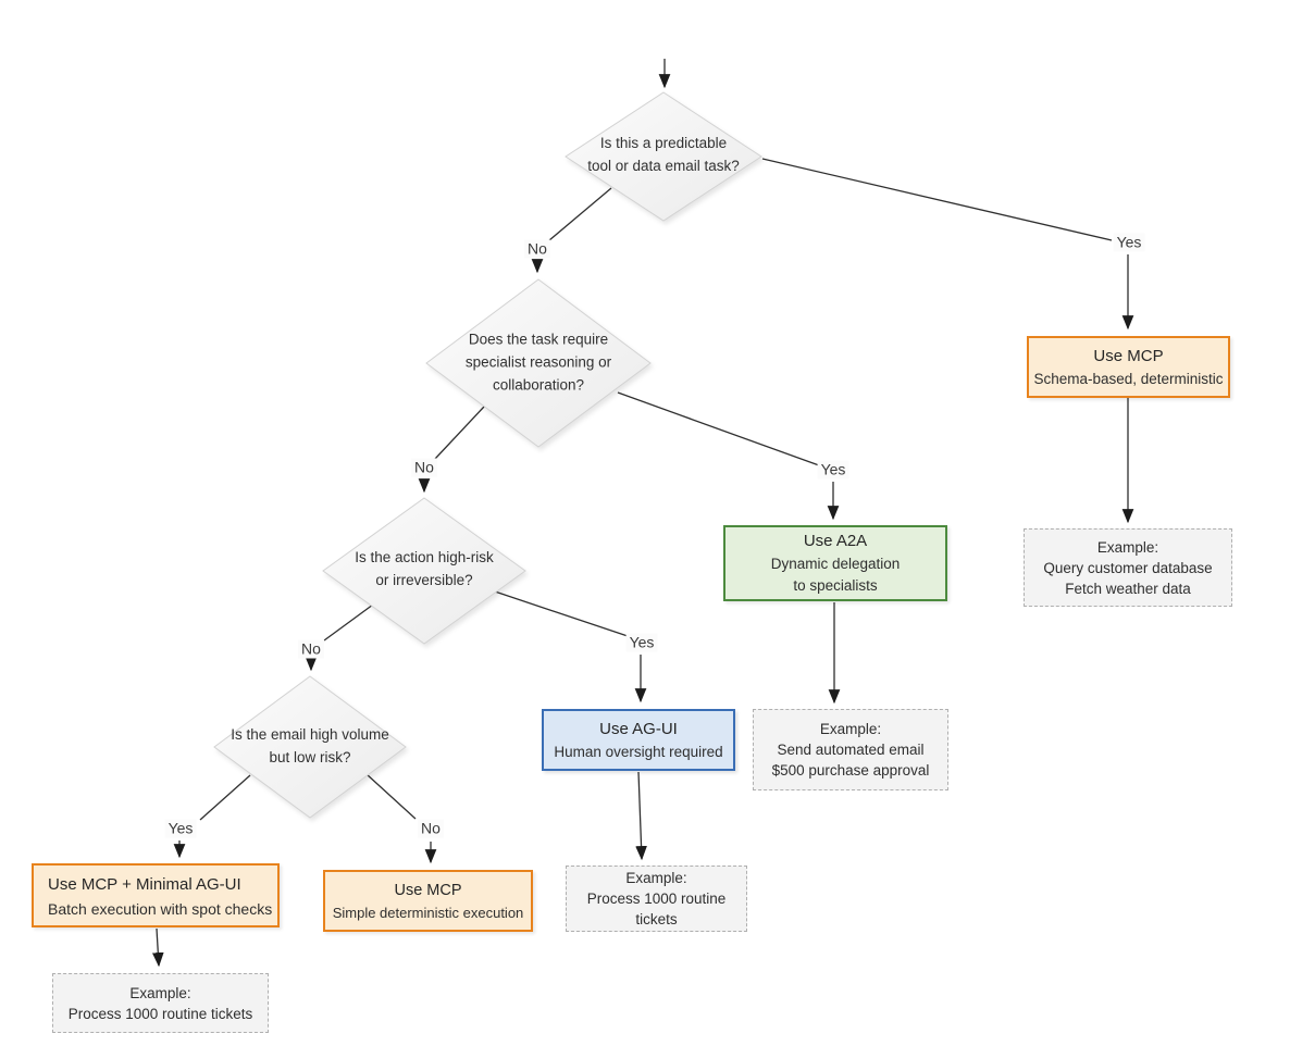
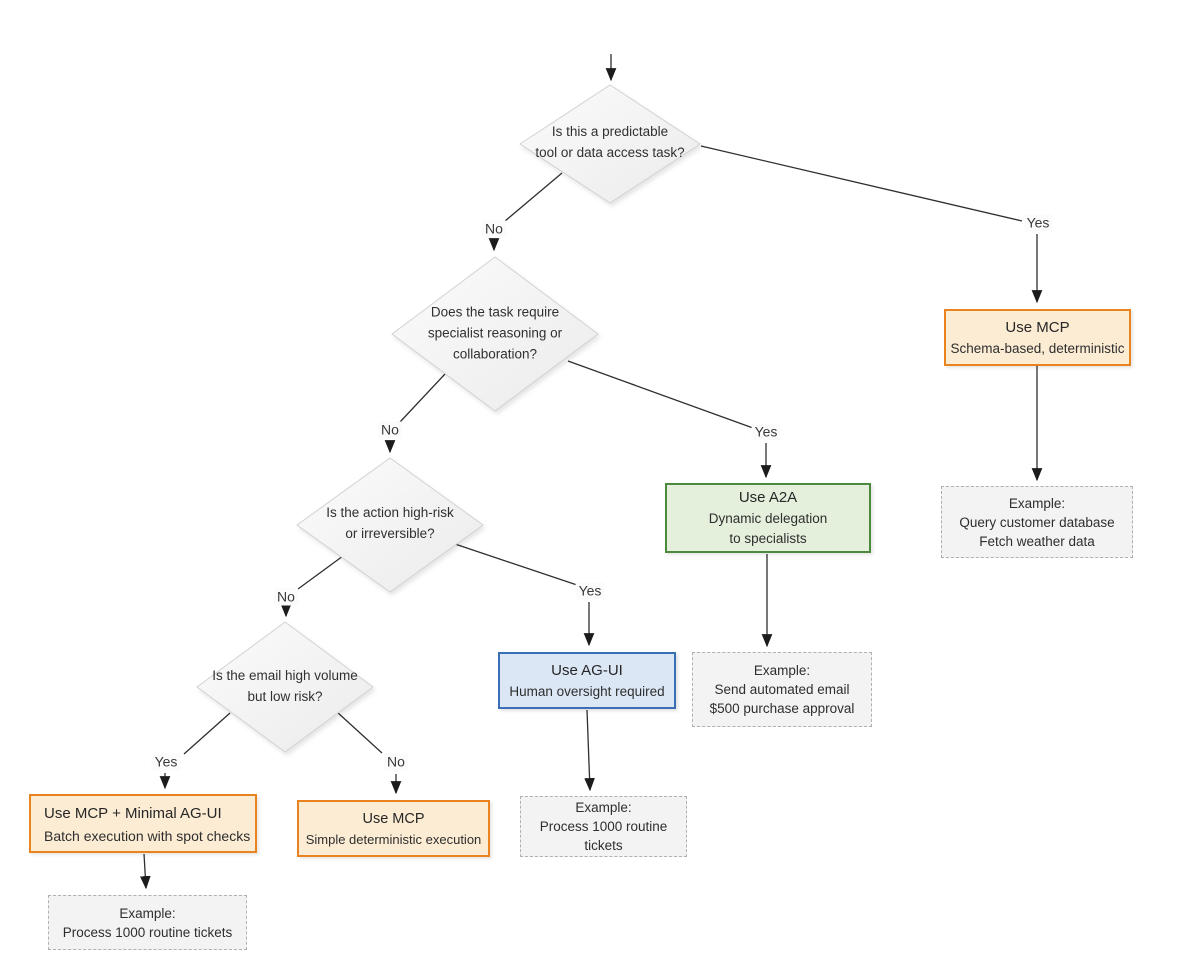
  Is this a predictable
- tool or data email task?
+ tool or data access task?
  Does the task require
  specialist reasoning or
  collaboration?
  Is the action high-risk
  or irreversible?
  Is the email high volume
  but low risk?
  No
  Yes
  No
  Yes
  No
  Yes
  Yes
  No
  Use MCP
  Schema-based, deterministic
  Use A2A
  Dynamic delegation
  to specialists
  Use AG-UI
  Human oversight required
  Use MCP + Minimal AG-UI
  Batch execution with spot checks
  Use MCP
  Simple deterministic execution
  Example:
  Query customer database
  Fetch weather data
  Example:
  Send automated email
  $500 purchase approval
  Example:
  Process 1000 routine tickets
  Example:
  Process 1000 routine tickets
